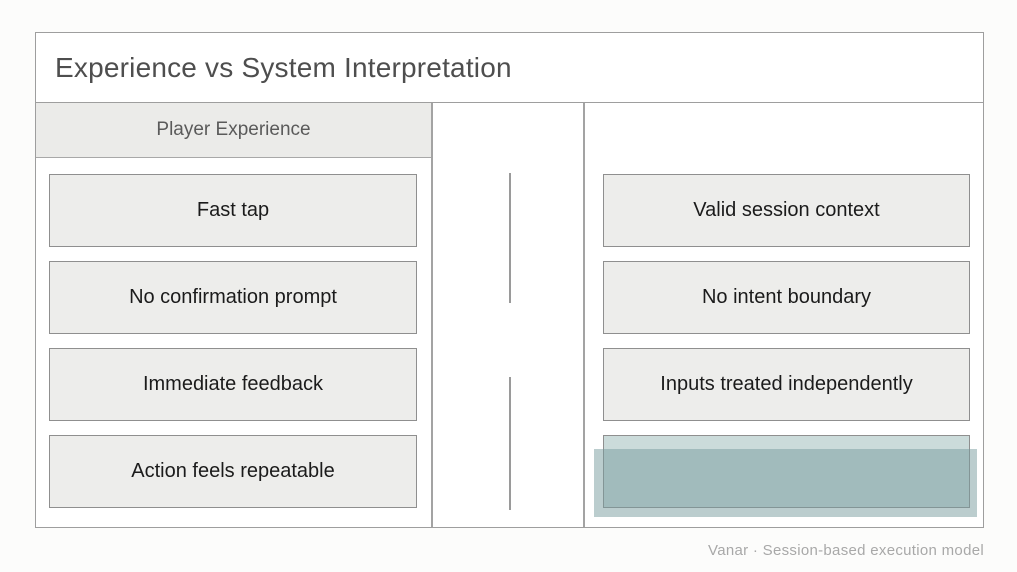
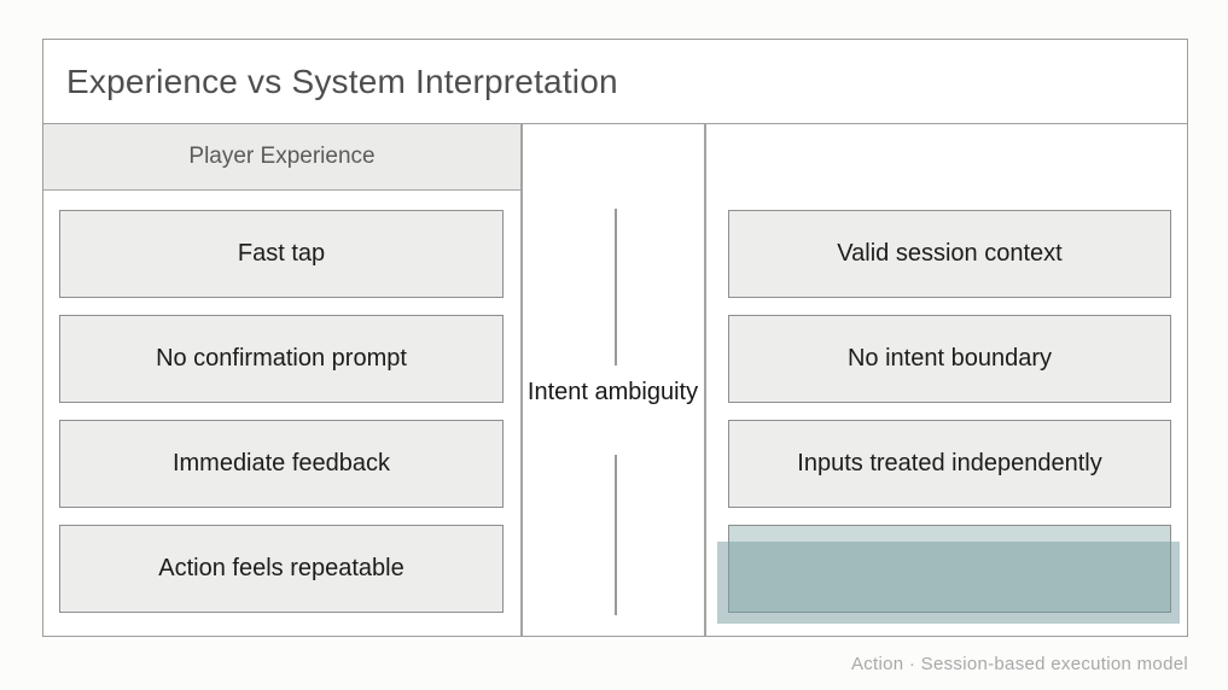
  Experience vs System Interpretation
  Player Experience
  Fast tap
  No confirmation prompt
  Immediate feedback
  Action feels repeatable
+ Intent ambiguity
  Valid session context
  No intent boundary
  Inputs treated independently
- Vanar · Session-based execution model
+ Action · Session-based execution model
